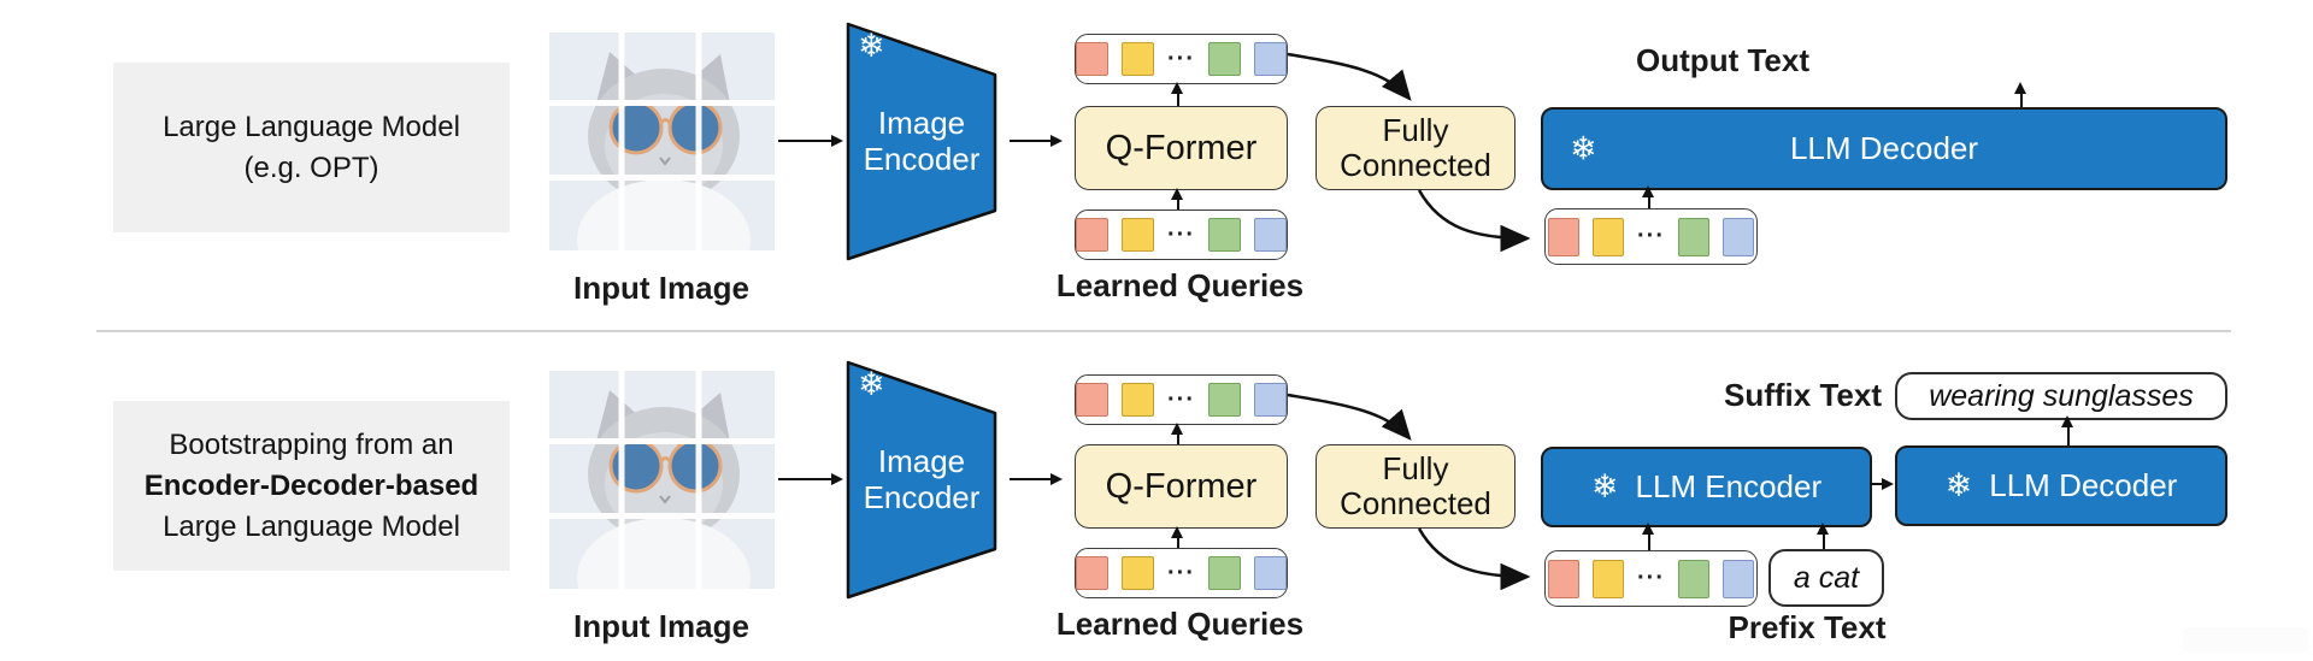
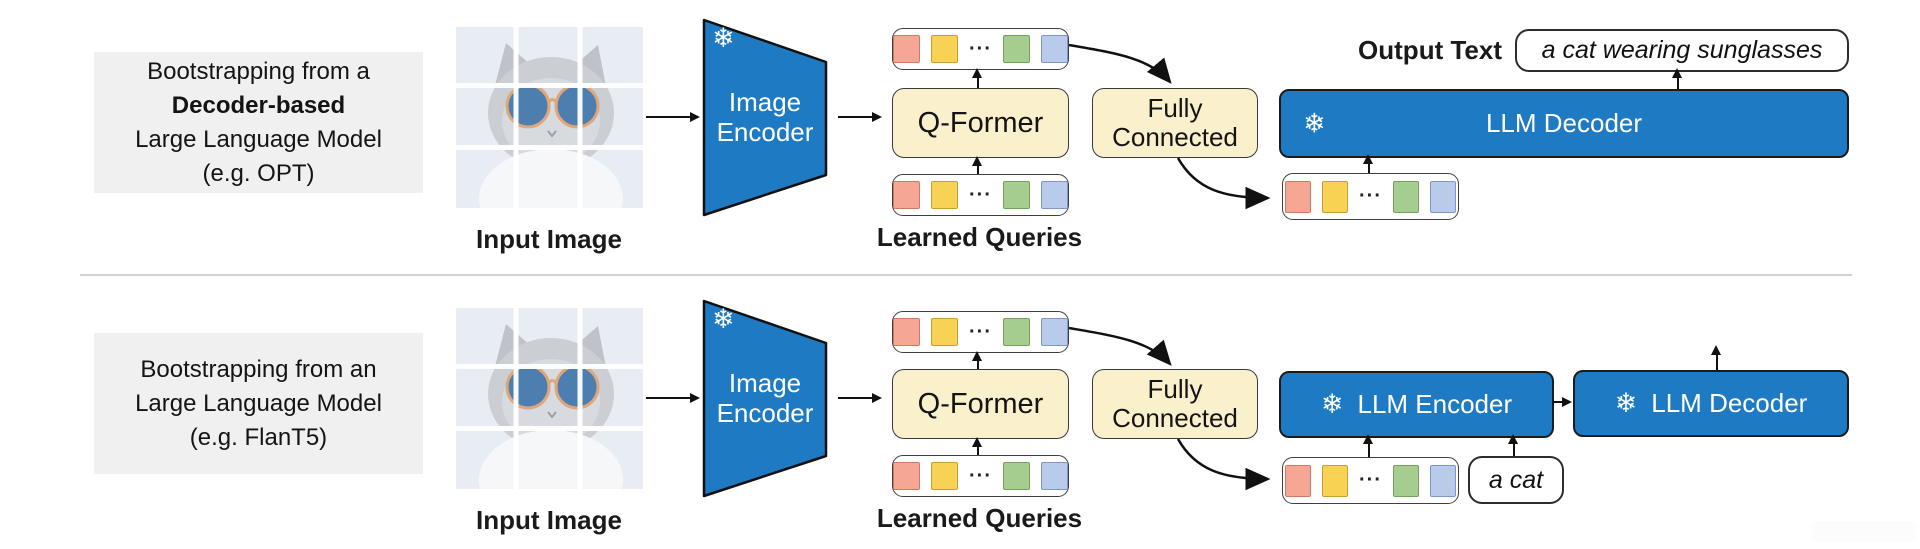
+ Bootstrapping from a
+ Decoder-based
  Large Language Model
  (e.g. OPT)
  Input Image
  ❄
  Image
  Encoder
  ···
  Q-Former
  ···
  Learned Queries
  Fully
  Connected
  ❄
  LLM Decoder
  ···
  Output Text
+ a cat wearing sunglasses
  Bootstrapping from an
- Encoder-Decoder-based
  Large Language Model
+ (e.g. FlanT5)
  Input Image
  ❄
  Image
  Encoder
  ···
  Q-Former
  ···
  Learned Queries
  Fully
  Connected
  ❄
  LLM Encoder
  ❄
  LLM Decoder
  ···
  a cat
- Prefix Text
- Suffix Text
- wearing sunglasses
